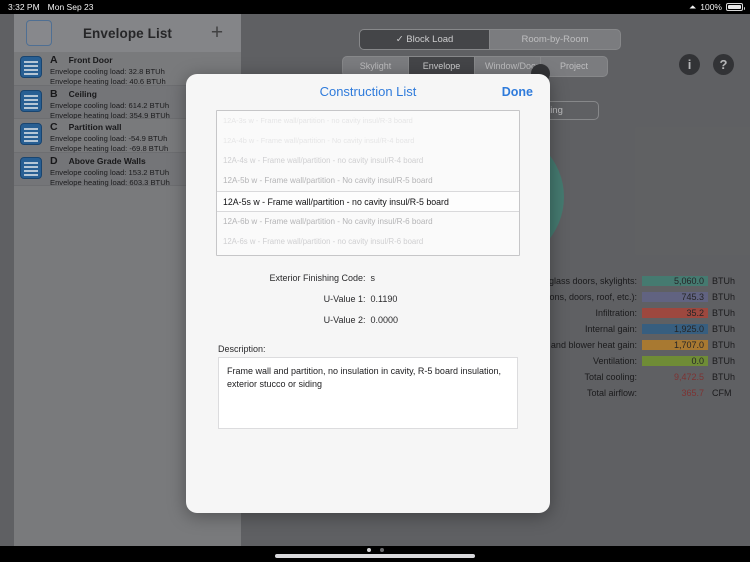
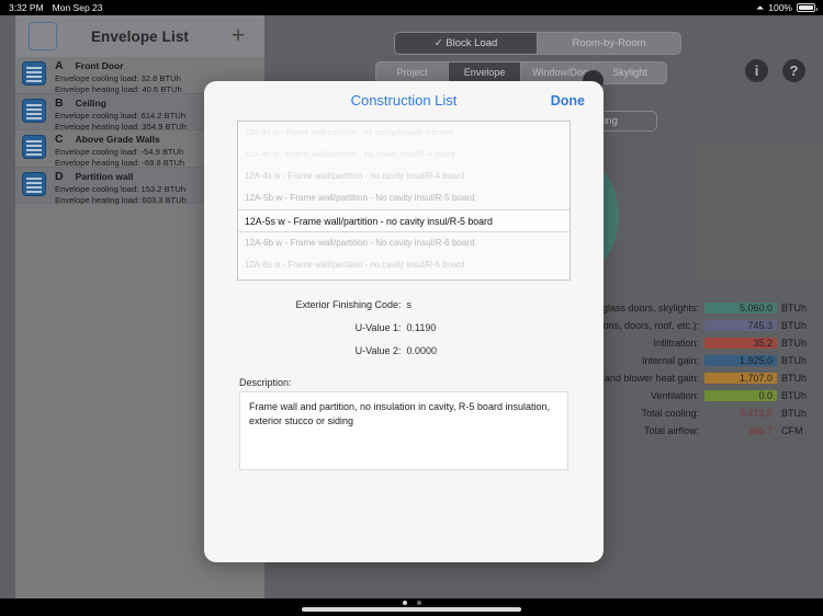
  3:32 PM
  Mon Sep 23
  ⏶
  100%
  Envelope List
  +
  A
  Front Door
  Envelope cooling load: 32.8 BTUh
  Envelope heating load: 40.6 BTUh
  B
  Ceiling
  Envelope cooling load: 614.2 BTUh
  Envelope heating load: 354.9 BTUh
  C
- Partition wall
+ Above Grade Walls
  Envelope cooling load: -54.9 BTUh
  Envelope heating load: -69.8 BTUh
  D
- Above Grade Walls
+ Partition wall
  Envelope cooling load: 153.2 BTUh
  Envelope heating load: 603.3 BTUh
  ✓ Block Load
  Room-by-Room
- Skylight
+ Project
  Envelope
  Window/Do
- Project
+ Skylight
  i
  ?
  glass doors, skylights:
  5,060.0
  BTUh
  745.3
  BTUh
  Infiltration:
  35.2
  BTUh
  Internal gain:
  1,925.0
  BTUh
  and blower heat gain:
  1,707.0
  BTUh
  Ventilation:
  0.0
  BTUh
  Total cooling:
  9,472.5
  BTUh
  Total airflow:
  365.7
  CFM
  Construction List
  Done
  12A-4s w - Frame wall/partition - no cavity insul/R-4 board
  12A-5b w - Frame wall/partition - No cavity insul/R-5 board
  12A-5s w - Frame wall/partition - no cavity insul/R-5 board
  12A-6b w - Frame wall/partition - No cavity insul/R-6 board
  12A-6s w - Frame wall/partition - no cavity insul/R-6 board
  Exterior Finishing Code:
  s
  U-Value 1:
  0.1190
  U-Value 2:
  0.0000
  Description:
  Frame wall and partition, no insulation in cavity, R-5 board insulation, exterior stucco or siding
